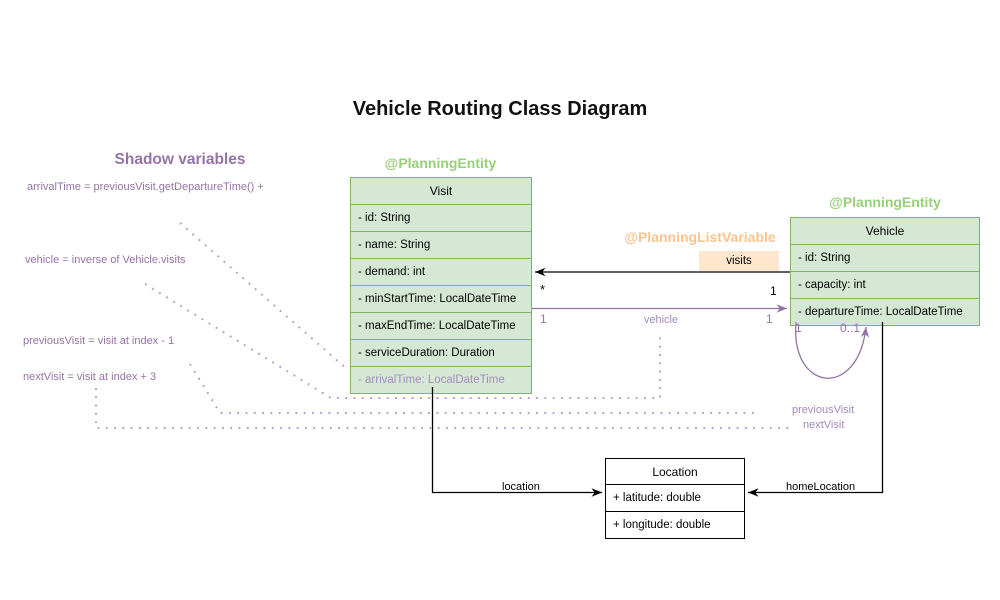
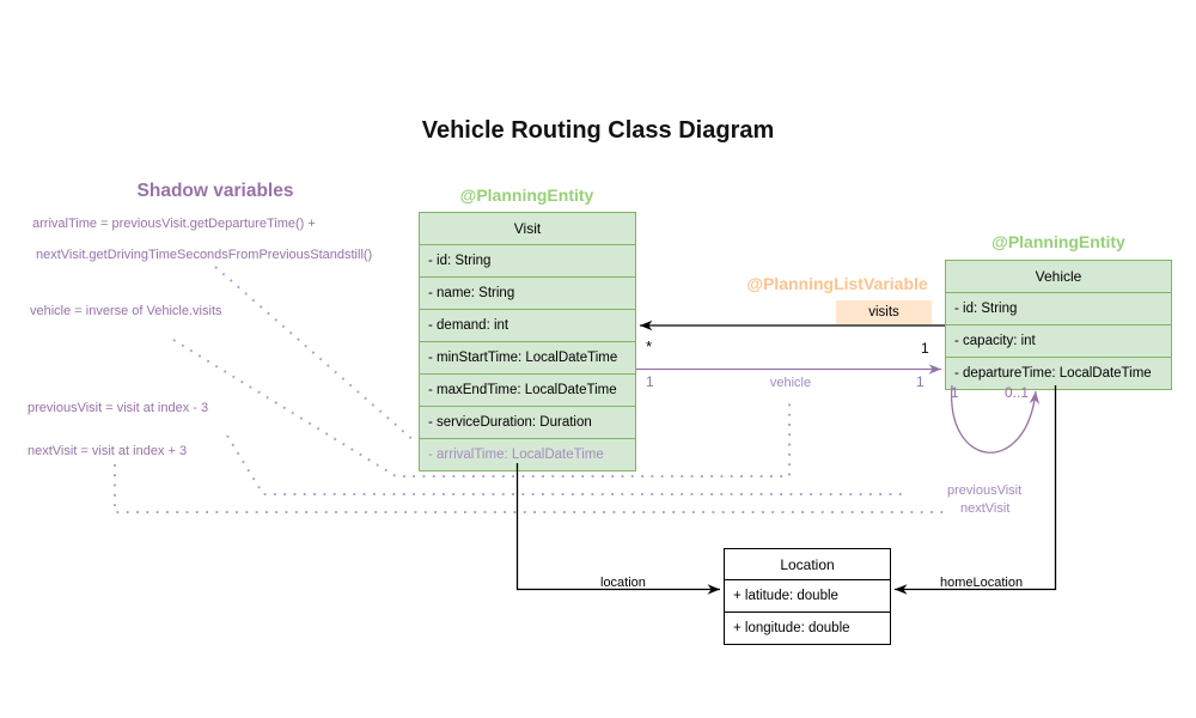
  Vehicle Routing Class Diagram
  Shadow variables
  arrivalTime = previousVisit.getDepartureTime() +
+ nextVisit.getDrivingTimeSecondsFromPreviousStandstill()
  vehicle = inverse of Vehicle.visits
- previousVisit = visit at index - 1
+ previousVisit = visit at index - 3
  nextVisit = visit at index + 3
  @PlanningEntity
  @PlanningEntity
  @PlanningListVariable
  Visit
  - id: String
  - name: String
  - demand: int
  - minStartTime: LocalDateTime
  - maxEndTime: LocalDateTime
  - serviceDuration: Duration
  - arrivalTime: LocalDateTime
  Vehicle
  - id: String
  - capacity: int
  - departureTime: LocalDateTime
  Location
  + latitude: double
  + longitude: double
  visits
  *
  1
  1
  1
  vehicle
  1
  0..1
  previousVisit
  nextVisit
  location
  homeLocation
